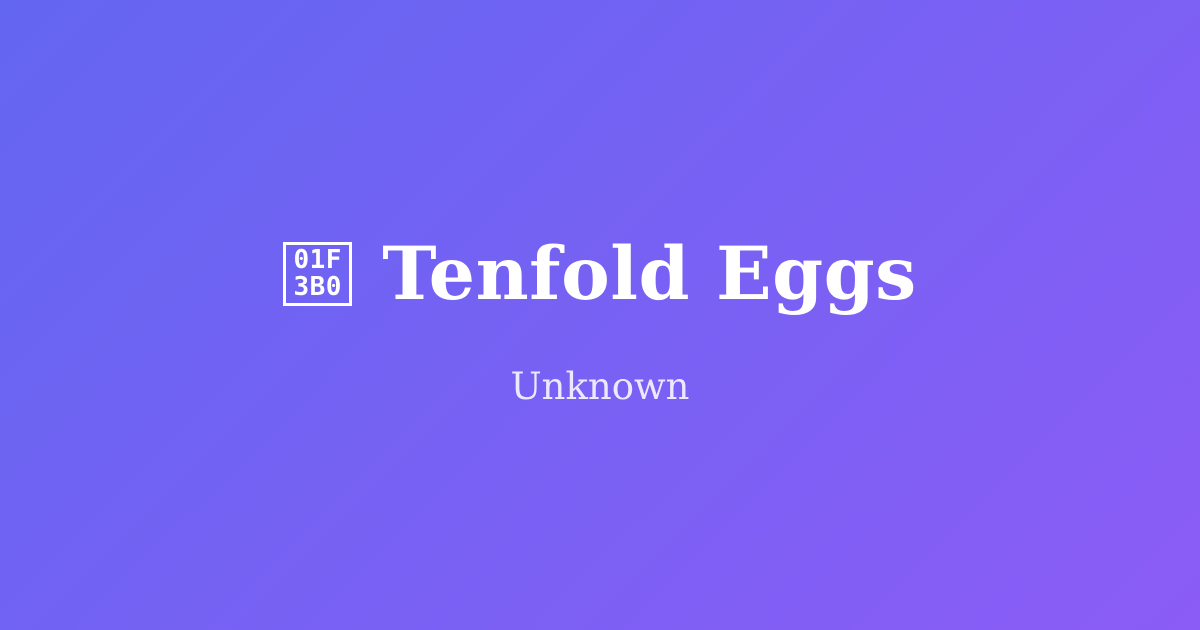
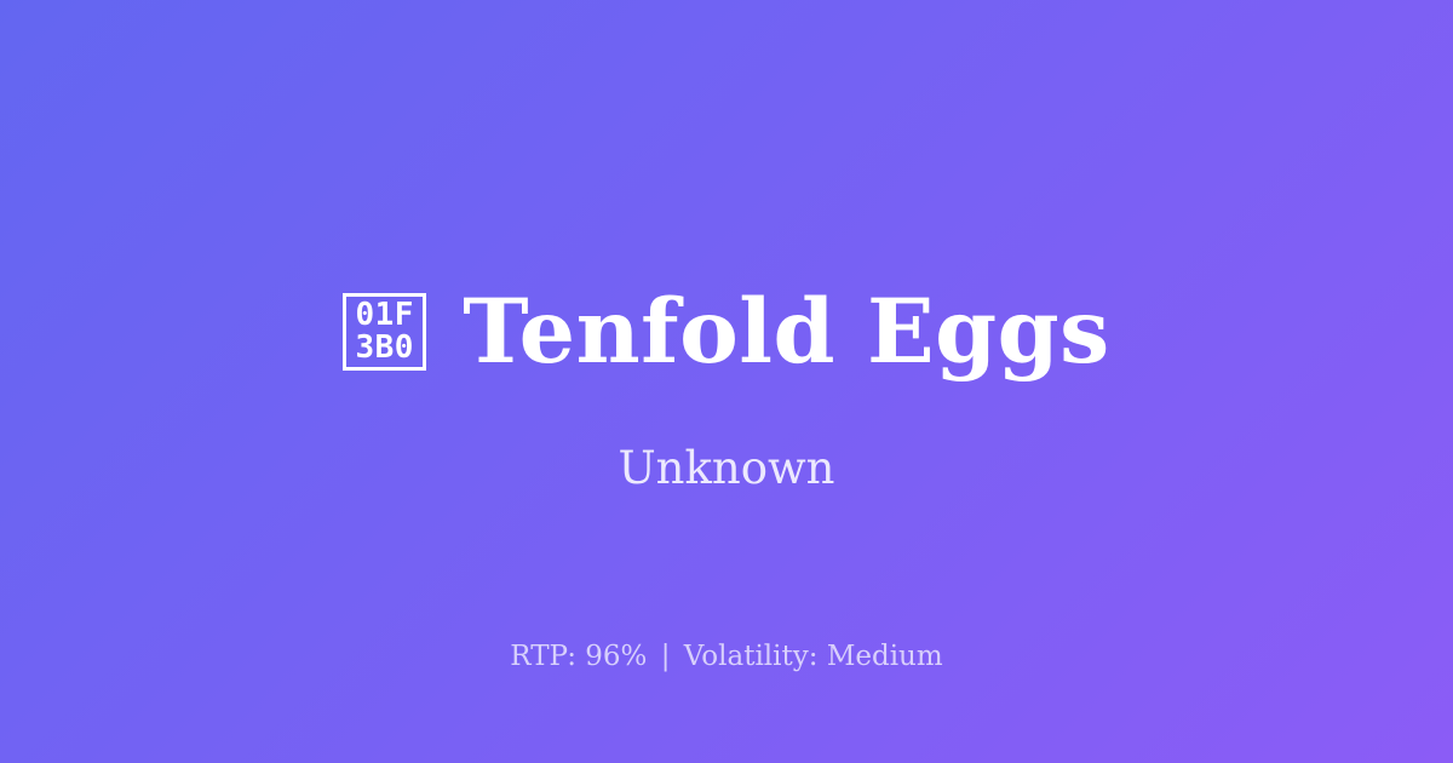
  01F
  3B0
  Tenfold Eggs
  Unknown
+ RTP: 96% | Volatility: Medium
